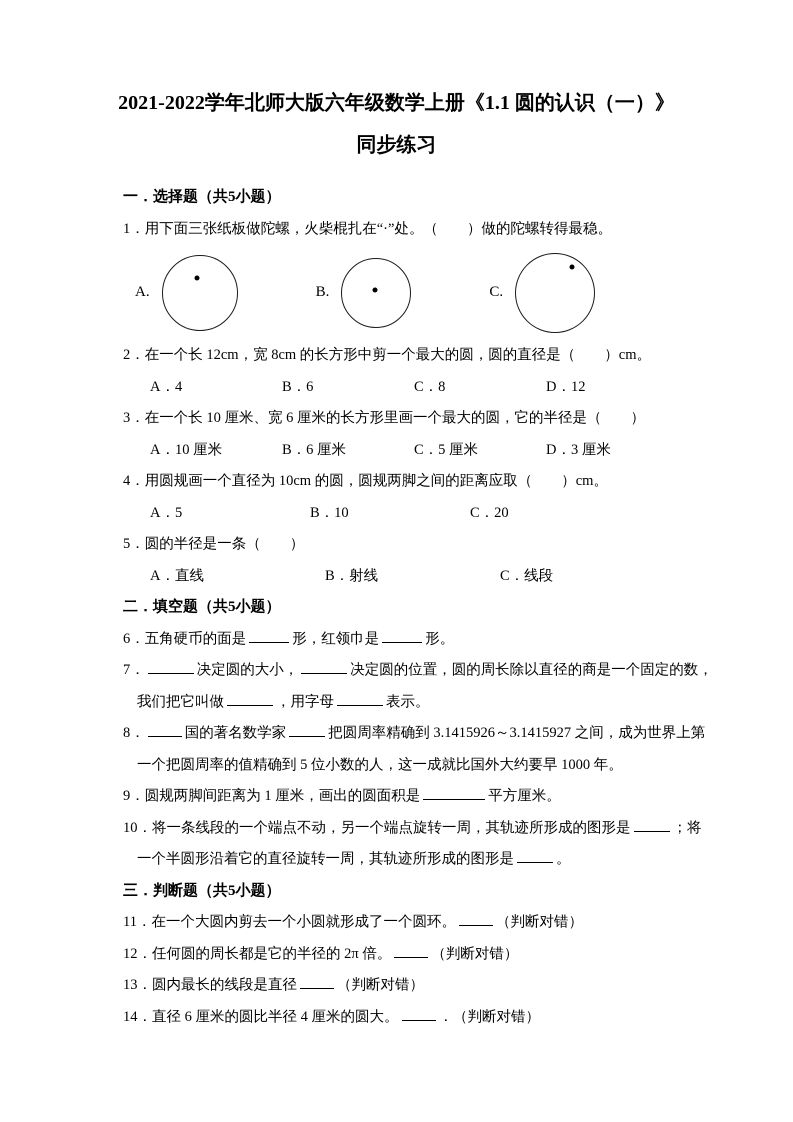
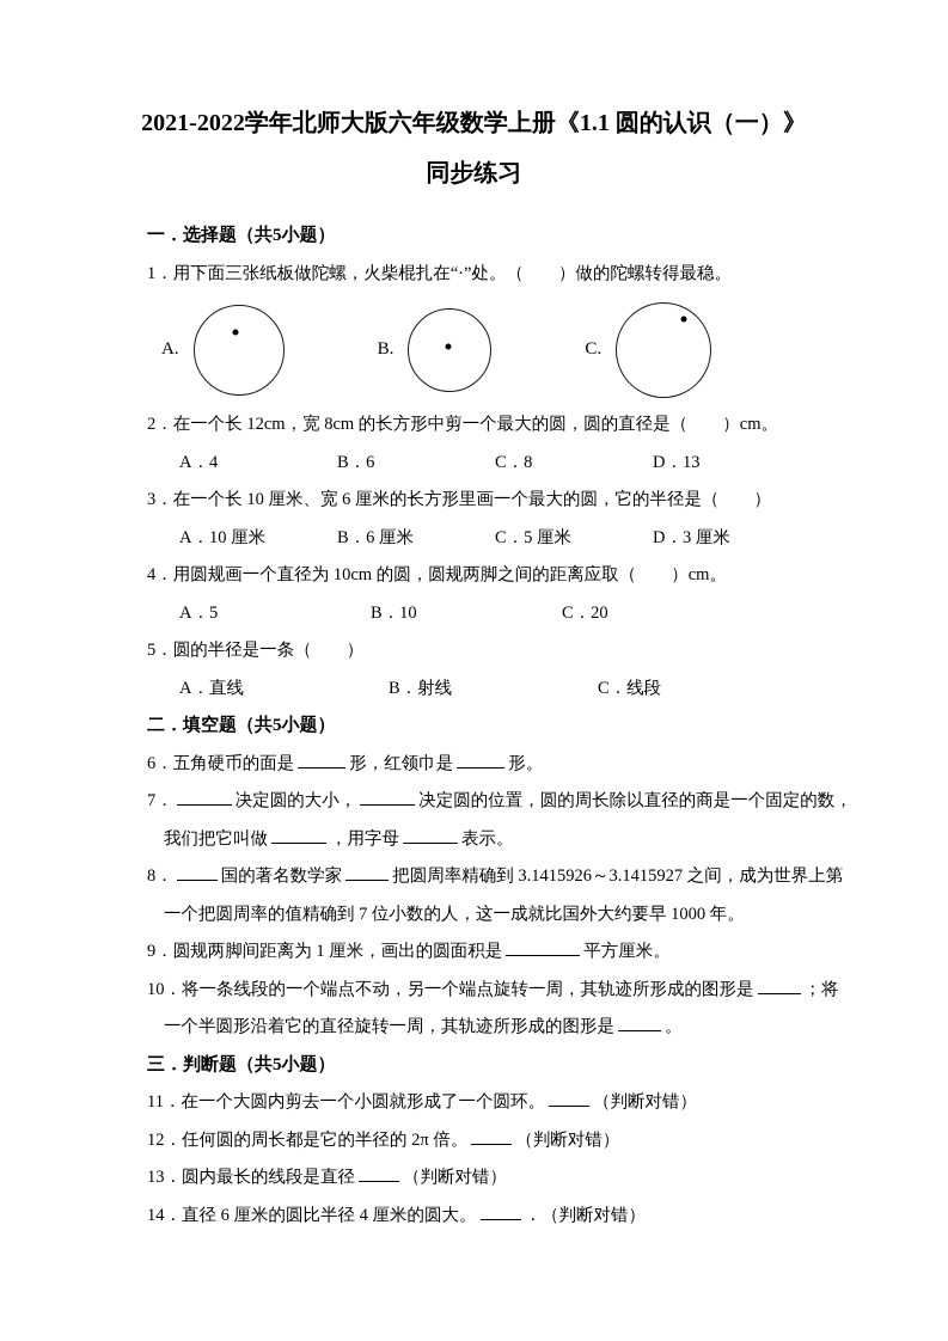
  2021-2022学年北师大版六年级数学上册《1.1 圆的认识（一）》
  同步练习
  一．选择题（共5小题）
  1．用下面三张纸板做陀螺，火柴棍扎在“·”处。（ ）做的陀螺转得最稳。
  A.
  B.
  C.
  2．在一个长 12cm，宽 8cm 的长方形中剪一个最大的圆，圆的直径是（ ）cm。
- A．4 B．6 C．8 D．12
+ A．4 B．6 C．8 D．13
  3．在一个长 10 厘米、宽 6 厘米的长方形里画一个最大的圆，它的半径是（ ）
  A．10 厘米 B．6 厘米 C．5 厘米 D．3 厘米
  4．用圆规画一个直径为 10cm 的圆，圆规两脚之间的距离应取（ ）cm。
  A．5 B．10 C．20
  5．圆的半径是一条（ ）
  A．直线 B．射线 C．线段
  二．填空题（共5小题）
  6．五角硬币的面是 形，红领巾是 形。
  7． 决定圆的大小， 决定圆的位置，圆的周长除以直径的商是一个固定的数，
  我们把它叫做 ，用字母 表示。
  8． 国的著名数学家 把圆周率精确到 3.1415926～3.1415927 之间，成为世界上第
- 一个把圆周率的值精确到 5 位小数的人，这一成就比国外大约要早 1000 年。
+ 一个把圆周率的值精确到 7 位小数的人，这一成就比国外大约要早 1000 年。
  9．圆规两脚间距离为 1 厘米，画出的圆面积是 平方厘米。
  10．将一条线段的一个端点不动，另一个端点旋转一周，其轨迹所形成的图形是 ；将
  一个半圆形沿着它的直径旋转一周，其轨迹所形成的图形是 。
  三．判断题（共5小题）
  11．在一个大圆内剪去一个小圆就形成了一个圆环。 （判断对错）
  12．任何圆的周长都是它的半径的 2π 倍。 （判断对错）
  13．圆内最长的线段是直径 （判断对错）
  14．直径 6 厘米的圆比半径 4 厘米的圆大。 ．（判断对错）
